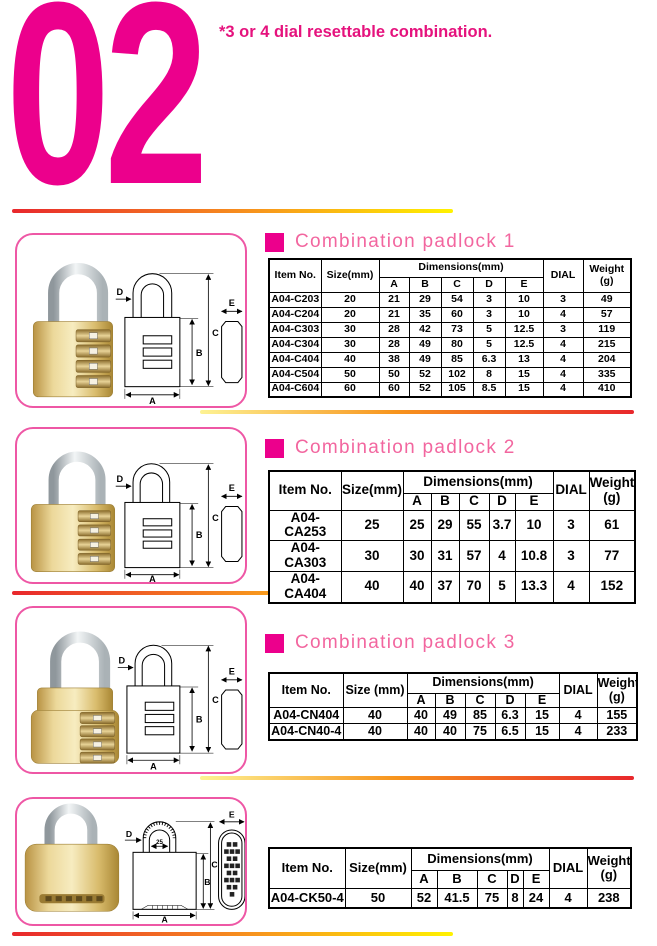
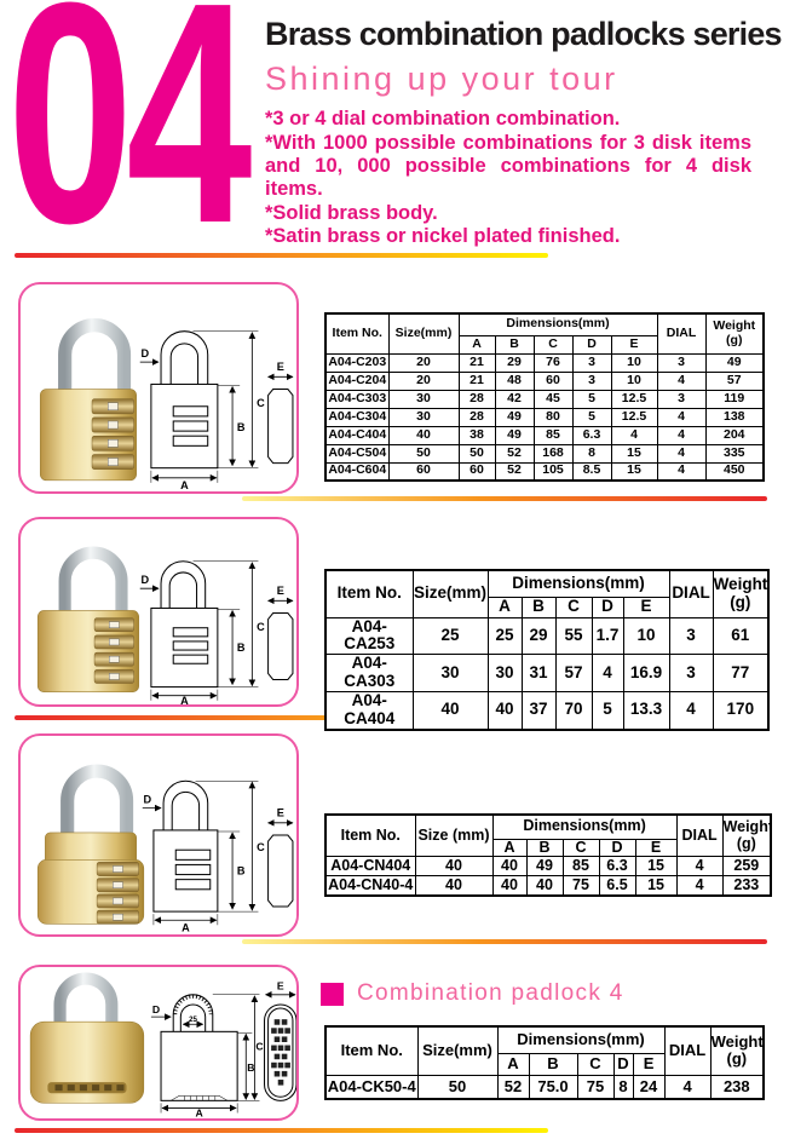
- 02
+ 04
+ Brass combination padlocks series
+ Shining up your tour
- *3 or 4 dial resettable combination.
+ *3 or 4 dial combination combination.
+ *With 1000 possible combinations for 3 disk items and 10, 000 possible combinations for 4 disk items.
+ *Solid brass body.
+ *Satin brass or nickel plated finished.
  D
  B
  C
  A
  E
- Combination padlock 1
  Item No.	Size(mm)	Dimensions(mm)	DIAL	Weight (g)
  A	B	C	D	E
- A04-C203	20	21	29	54	3	10	3	49
+ A04-C203	20	21	29	76	3	10	3	49
- A04-C204	20	21	35	60	3	10	4	57
+ A04-C204	20	21	48	60	3	10	4	57
- A04-C303	30	28	42	73	5	12.5	3	119
+ A04-C303	30	28	42	45	5	12.5	3	119
- A04-C304	30	28	49	80	5	12.5	4	215
+ A04-C304	30	28	49	80	5	12.5	4	138
- A04-C404	40	38	49	85	6.3	13	4	204
+ A04-C404	40	38	49	85	6.3	4	4	204
- A04-C504	50	50	52	102	8	15	4	335
+ A04-C504	50	50	52	168	8	15	4	335
- A04-C604	60	60	52	105	8.5	15	4	410
+ A04-C604	60	60	52	105	8.5	15	4	450
  D
  B
  C
  A
  E
- Combination padlock 2
  Item No.	Size(mm)	Dimensions(mm)	DIAL	Weight (g)
  A	B	C	D	E
- A04-CA253	25	25	29	55	3.7	10	3	61
+ A04-CA253	25	25	29	55	1.7	10	3	61
- A04-CA303	30	30	31	57	4	10.8	3	77
+ A04-CA303	30	30	31	57	4	16.9	3	77
- A04-CA404	40	40	37	70	5	13.3	4	152
+ A04-CA404	40	40	37	70	5	13.3	4	170
  D
  B
  C
  A
  E
- Combination padlock 3
  Item No.	Size (mm)	Dimensions(mm)	DIAL	Weigh (g)
  A	B	C	D	E
- A04-CN404	40	40	49	85	6.3	15	4	155
+ A04-CN404	40	40	49	85	6.3	15	4	259
  A04-CN40-4	40	40	40	75	6.5	15	4	233
  D
  B
  C
  A
  E
+ Combination padlock 4
  Item No.	Size(mm)	Dimensions(mm)	DIAL	Weight (g)
  A	B	C	D	E
- A04-CK50-4	50	52	41.5	75	8	24	4	238
+ A04-CK50-4	50	52	75.0	75	8	24	4	238
